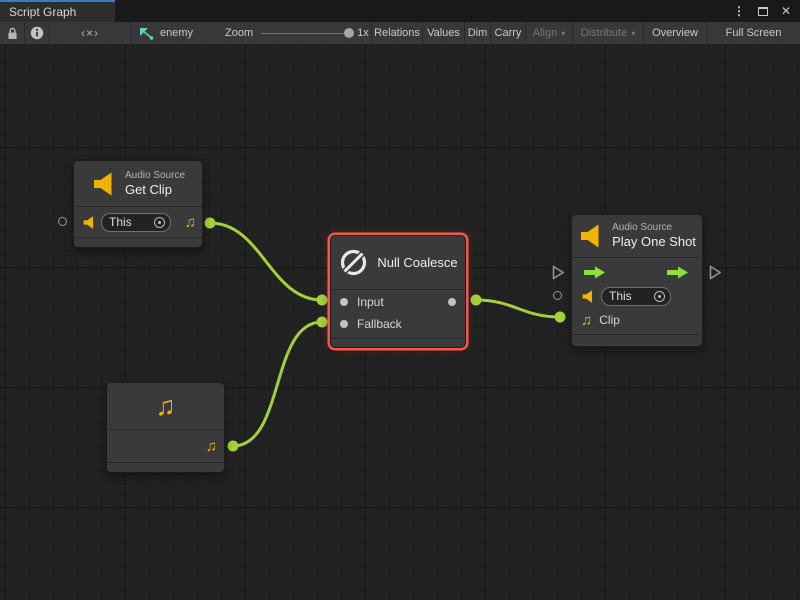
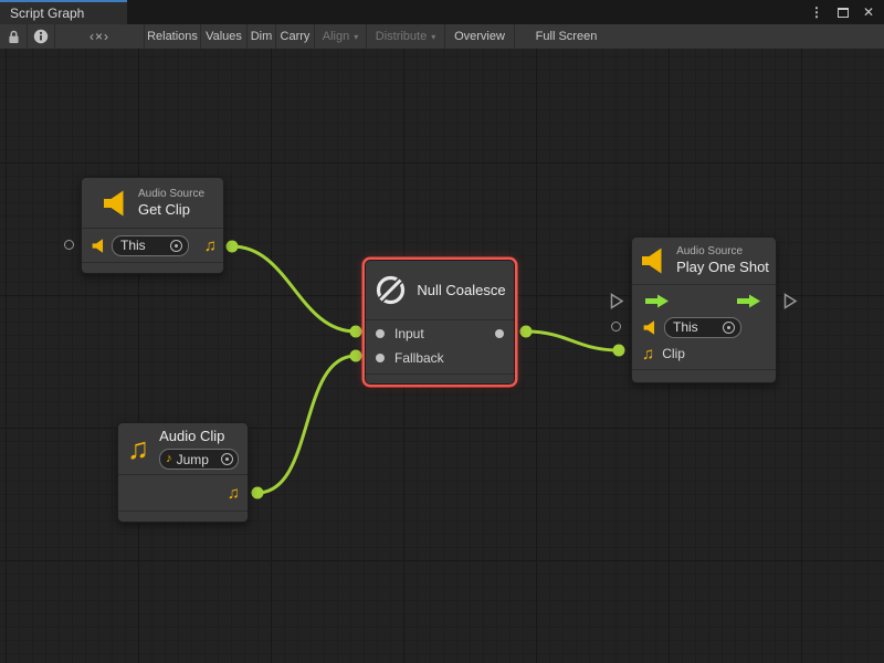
  Script Graph
  ⋮
  ✕
  ‹×›
- enemy
- Zoom
- 1x
  Relations
  Values
  Dim
  Carry
  Align
  ▾
  Distribute
  ▾
  Overview
  Full Screen
  Audio Source
  Get Clip
  This
  ♫
  Null Coalesce
  Input
  Fallback
  ♫
+ Audio Clip
+ ♪
+ Jump
  ♫
  Audio Source
  Play One Shot
  This
  ♫
  Clip
